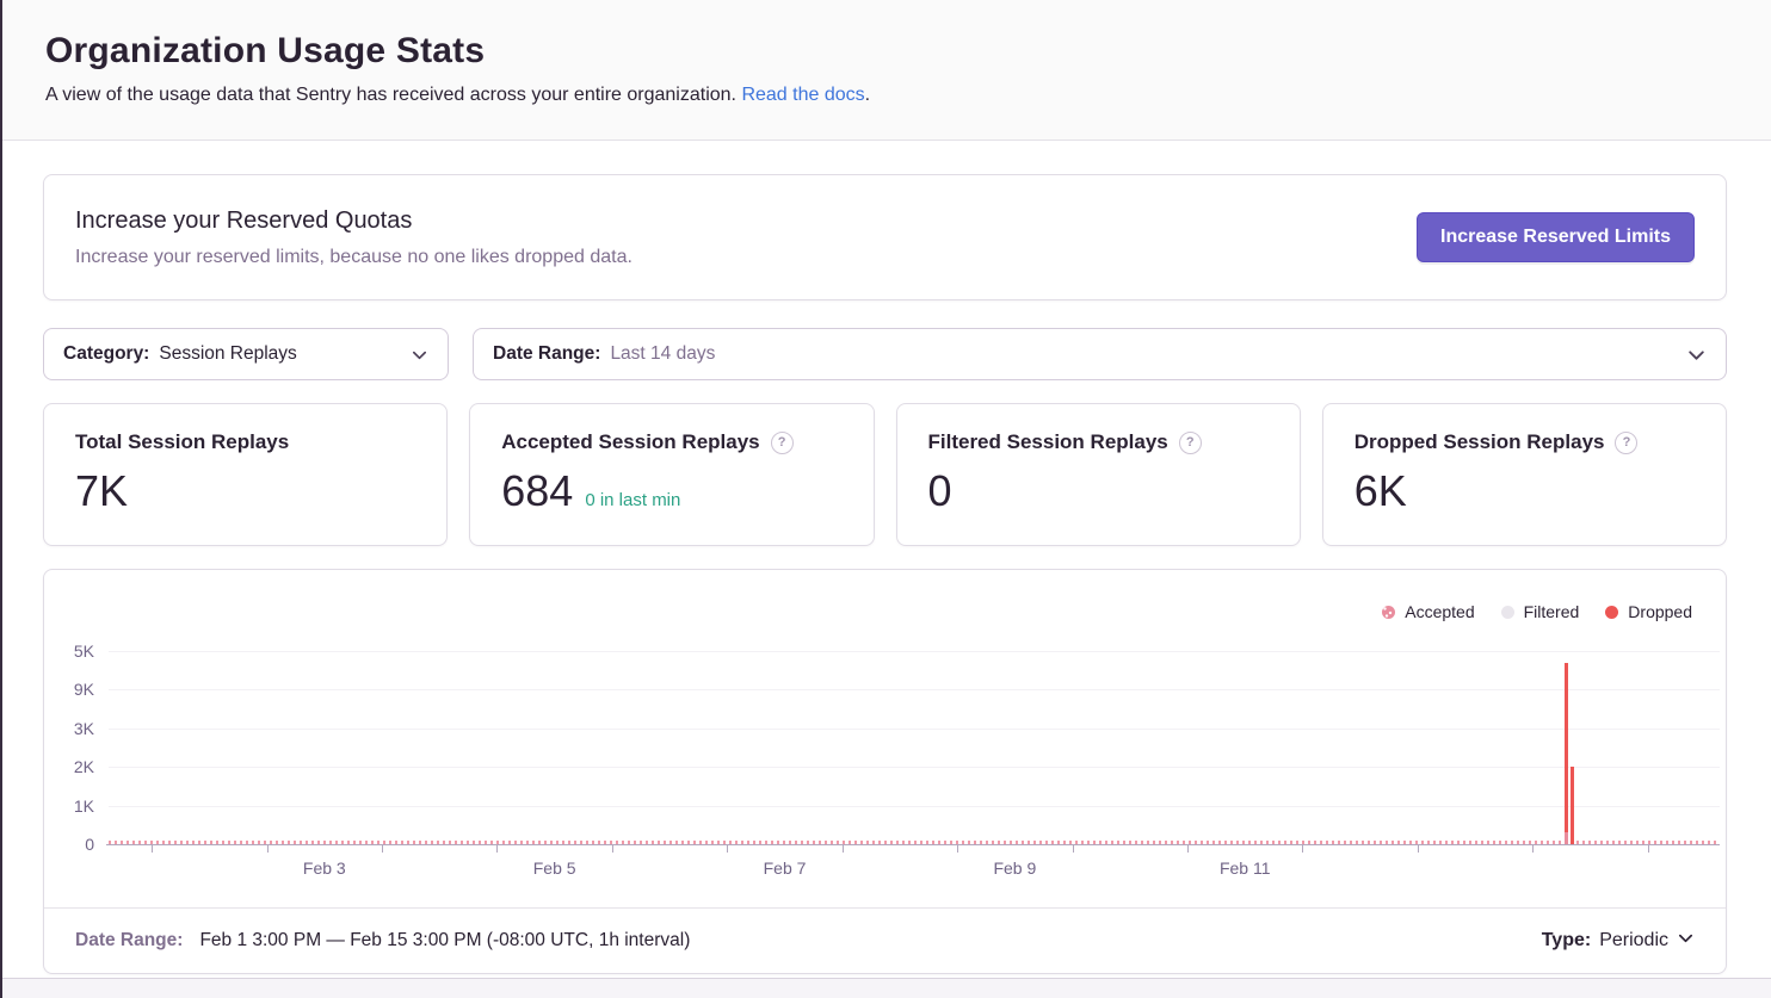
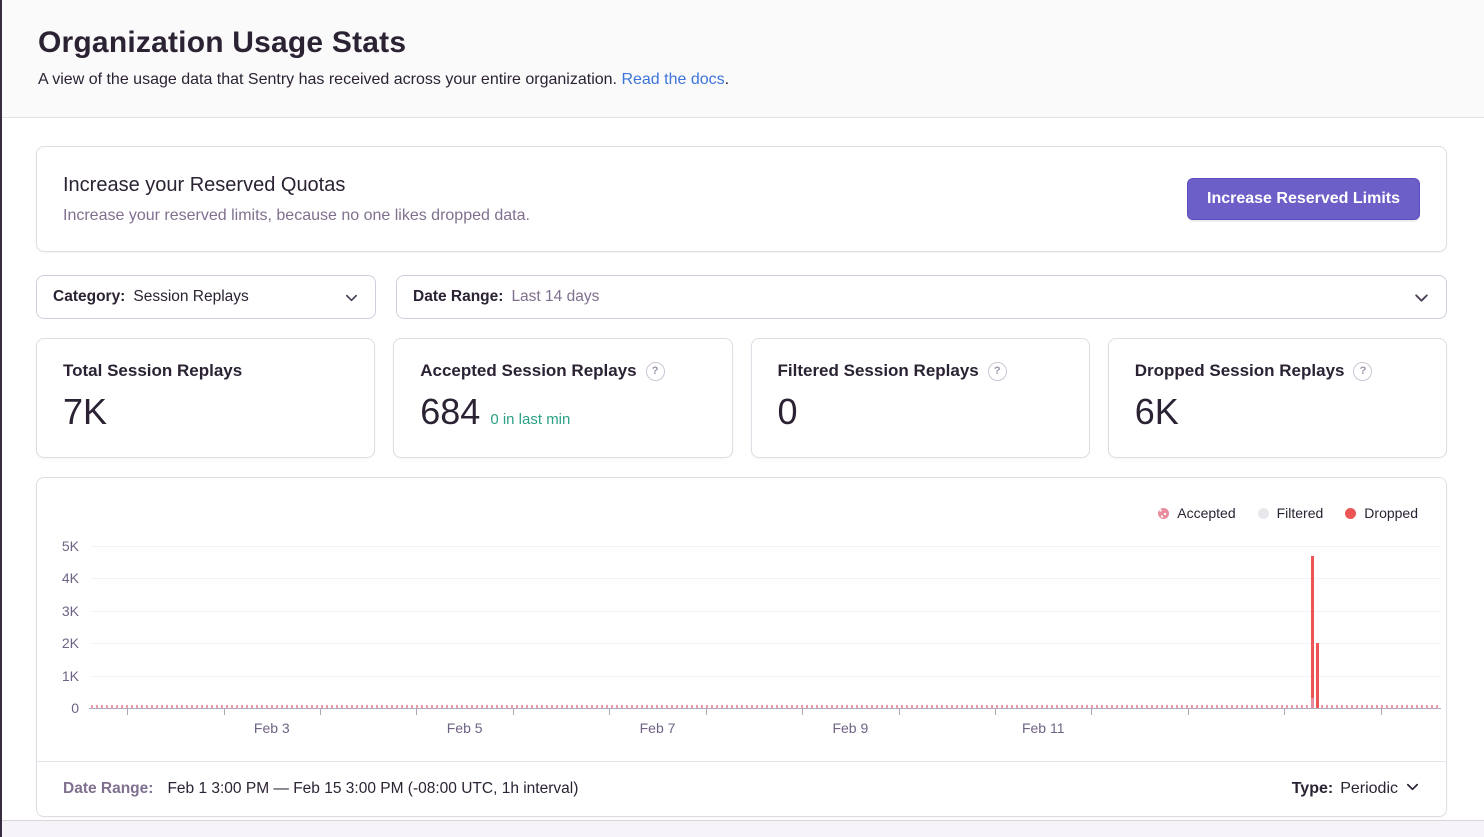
  Organization Usage Stats
  A view of the usage data that Sentry has received across your entire organization. Read the docs.
  Increase your Reserved Quotas
  Increase your reserved limits, because no one likes dropped data.
  Increase Reserved Limits
  Category:
  Session Replays
  Date Range:
  Last 14 days
  Total Session Replays
  7K
  Accepted Session Replays
  ?
  684
  0 in last min
  Filtered Session Replays
  ?
  0
  Dropped Session Replays
  ?
  6K
  Accepted
  Filtered
  Dropped
  0
  1K
  2K
  3K
- 9K
+ 4K
  5K
  Feb 3
  Feb 5
  Feb 7
  Feb 9
  Feb 11
  Date Range:
  Feb 1 3:00 PM — Feb 15 3:00 PM (-08:00 UTC, 1h interval)
  Type:
  Periodic
